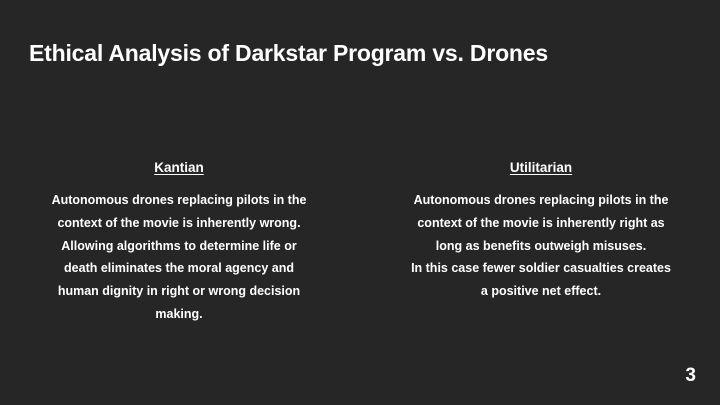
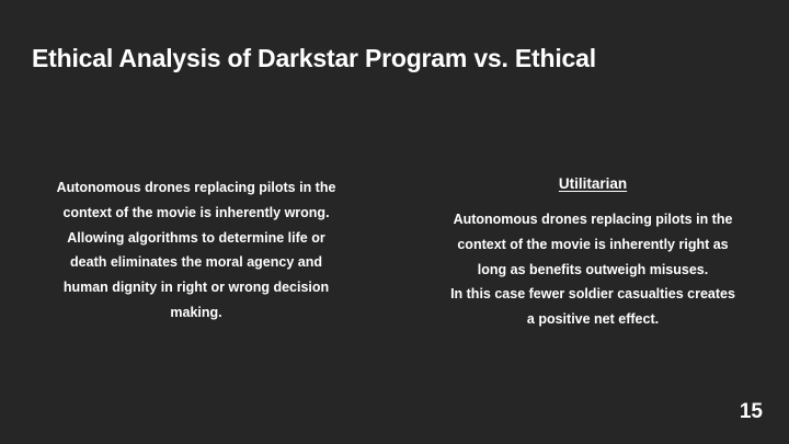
- Ethical Analysis of Darkstar Program vs. Drones
+ Ethical Analysis of Darkstar Program vs. Ethical
- Kantian
  Autonomous drones replacing pilots in the
  context of the movie is inherently wrong.
  Allowing algorithms to determine life or
  death eliminates the moral agency and
  human dignity in right or wrong decision
  making.
  Utilitarian
  Autonomous drones replacing pilots in the
  context of the movie is inherently right as
  long as benefits outweigh misuses.
  In this case fewer soldier casualties creates
  a positive net effect.
- 3
+ 15
